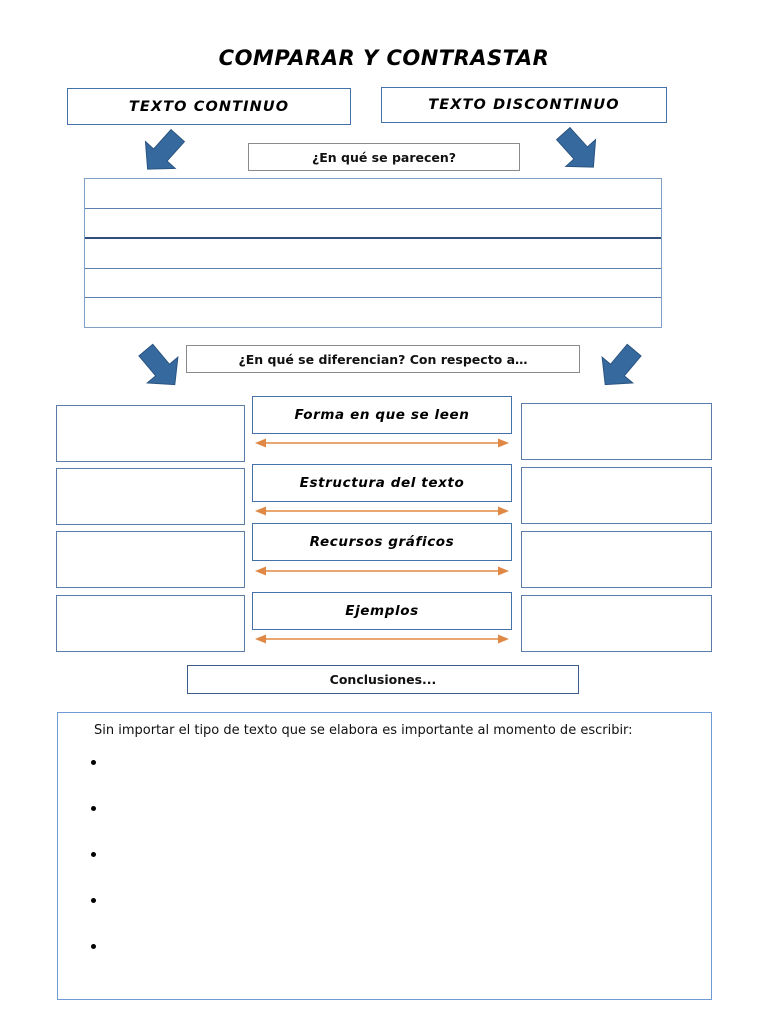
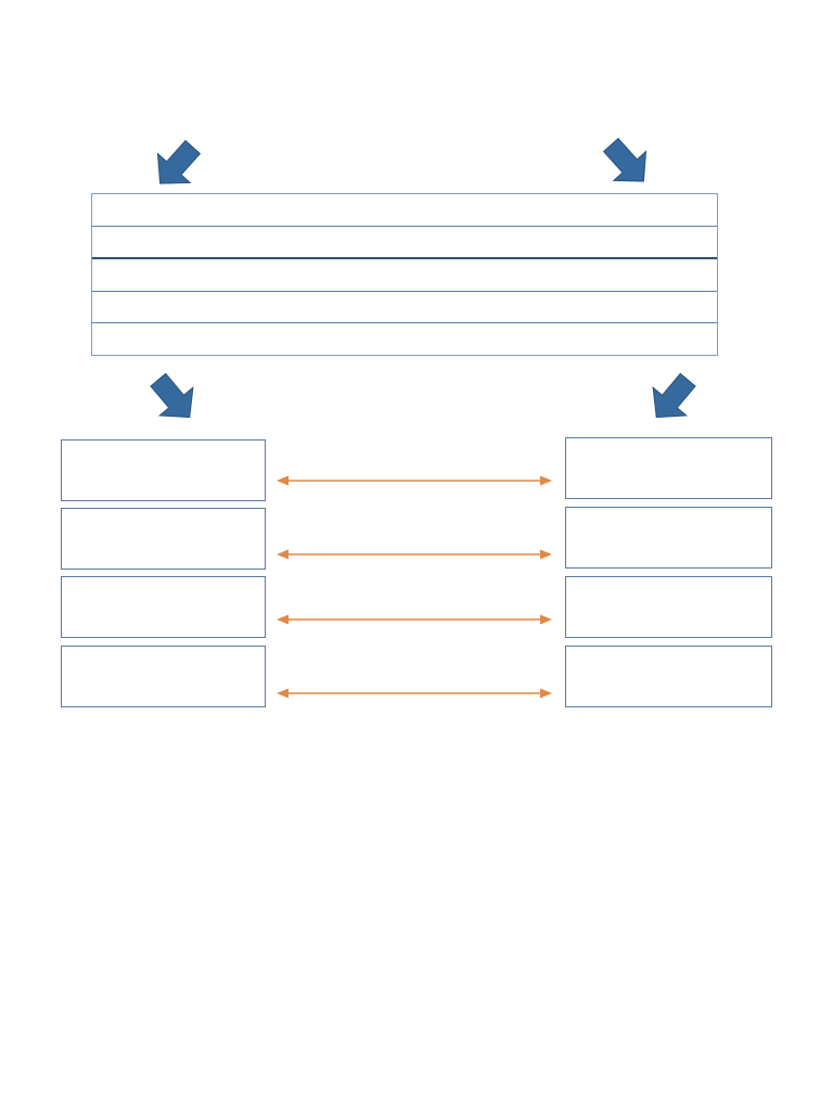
- COMPARAR Y CONTRASTAR
- TEXTO CONTINUO
- TEXTO DISCONTINUO
- ¿En qué se parecen?
- ¿En qué se diferencian? Con respecto a…
- Forma en que se leen
- Estructura del texto
- Recursos gráficos
- Ejemplos
- Conclusiones...
- Sin importar el tipo de texto que se elabora es importante al momento de escribir:
